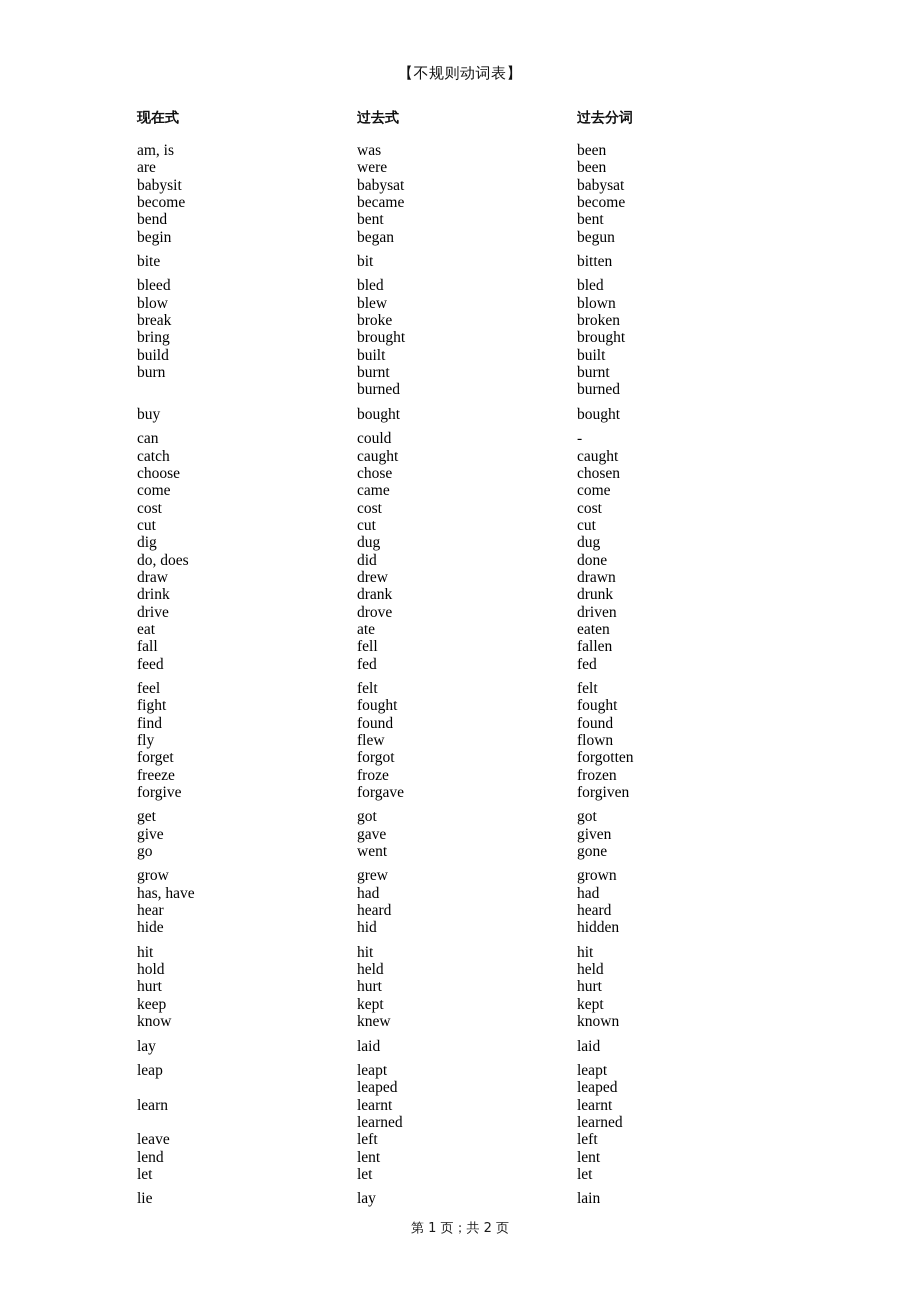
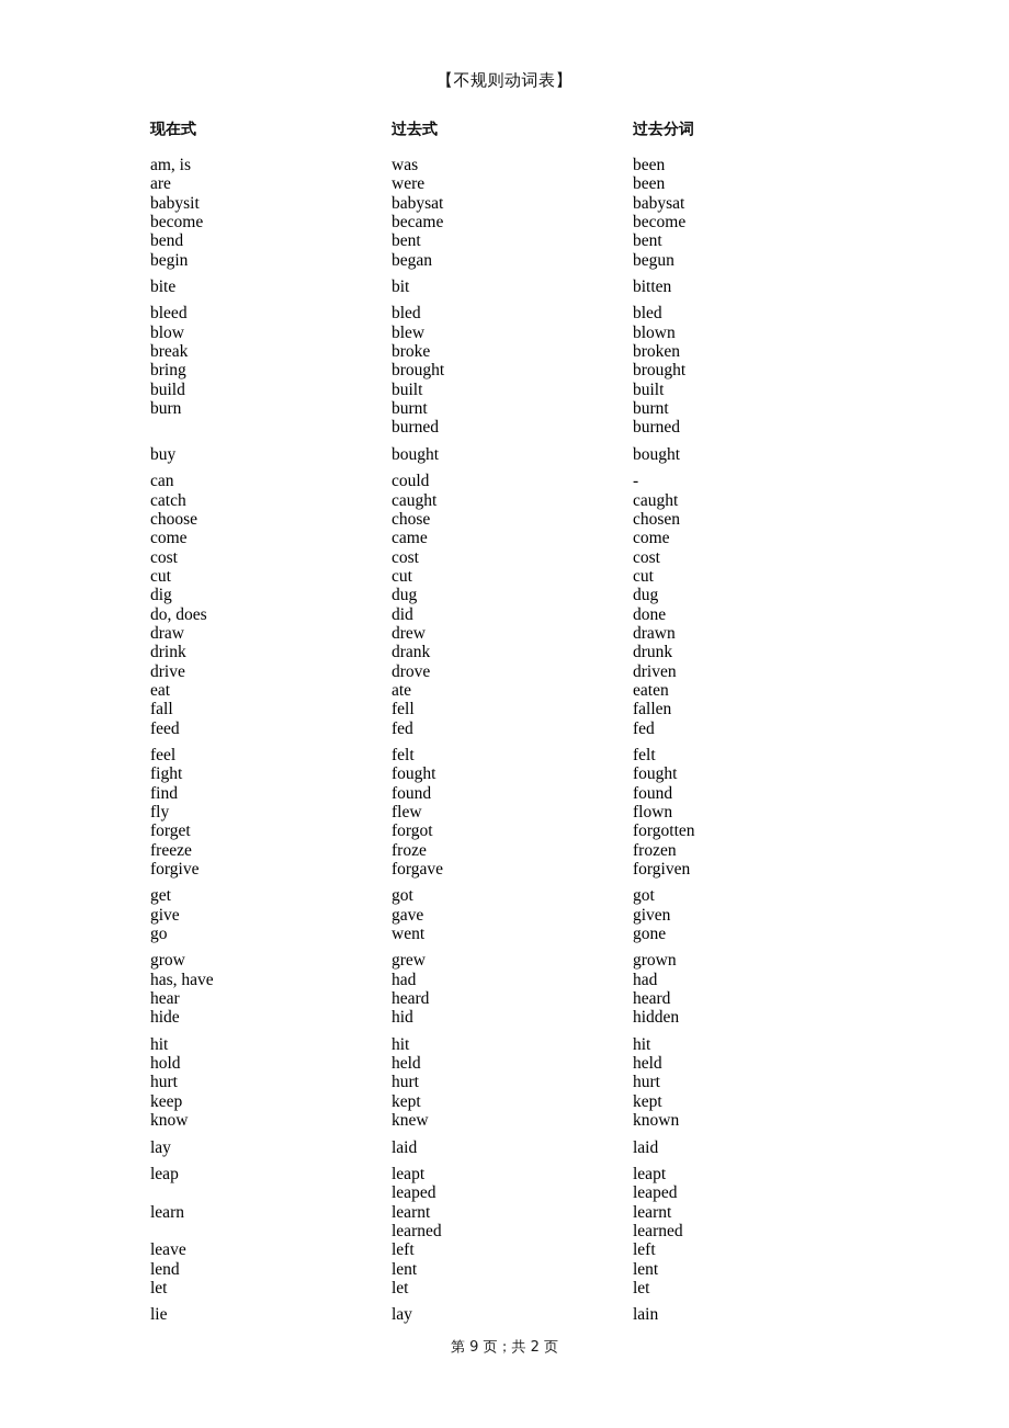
  【不规则动词表】
  现在式
  过去式
  过去分词
  am, is
  was
  been
  are
  were
  been
  babysit
  babysat
  babysat
  become
  became
  become
  bend
  bent
  bent
  begin
  began
  begun
  bite
  bit
  bitten
  bleed
  bled
  bled
  blow
  blew
  blown
  break
  broke
  broken
  bring
  brought
  brought
  build
  built
  built
  burn
  burnt
  burnt
  burned
  burned
  buy
  bought
  bought
  can
  could
  -
  catch
  caught
  caught
  choose
  chose
  chosen
  come
  came
  come
  cost
  cost
  cost
  cut
  cut
  cut
  dig
  dug
  dug
  do, does
  did
  done
  draw
  drew
  drawn
  drink
  drank
  drunk
  drive
  drove
  driven
  eat
  ate
  eaten
  fall
  fell
  fallen
  feed
  fed
  fed
  feel
  felt
  felt
  fight
  fought
  fought
  find
  found
  found
  fly
  flew
  flown
  forget
  forgot
  forgotten
  freeze
  froze
  frozen
  forgive
  forgave
  forgiven
  get
  got
  got
  give
  gave
  given
  go
  went
  gone
  grow
  grew
  grown
  has, have
  had
  had
  hear
  heard
  heard
  hide
  hid
  hidden
  hit
  hit
  hit
  hold
  held
  held
  hurt
  hurt
  hurt
  keep
  kept
  kept
  know
  knew
  known
  lay
  laid
  laid
  leap
  leapt
  leapt
  leaped
  leaped
  learn
  learnt
  learnt
  learned
  learned
  leave
  left
  left
  lend
  lent
  lent
  let
  let
  let
  lie
  lay
  lain
- 第 1 页；共 2 页
+ 第 9 页；共 2 页
